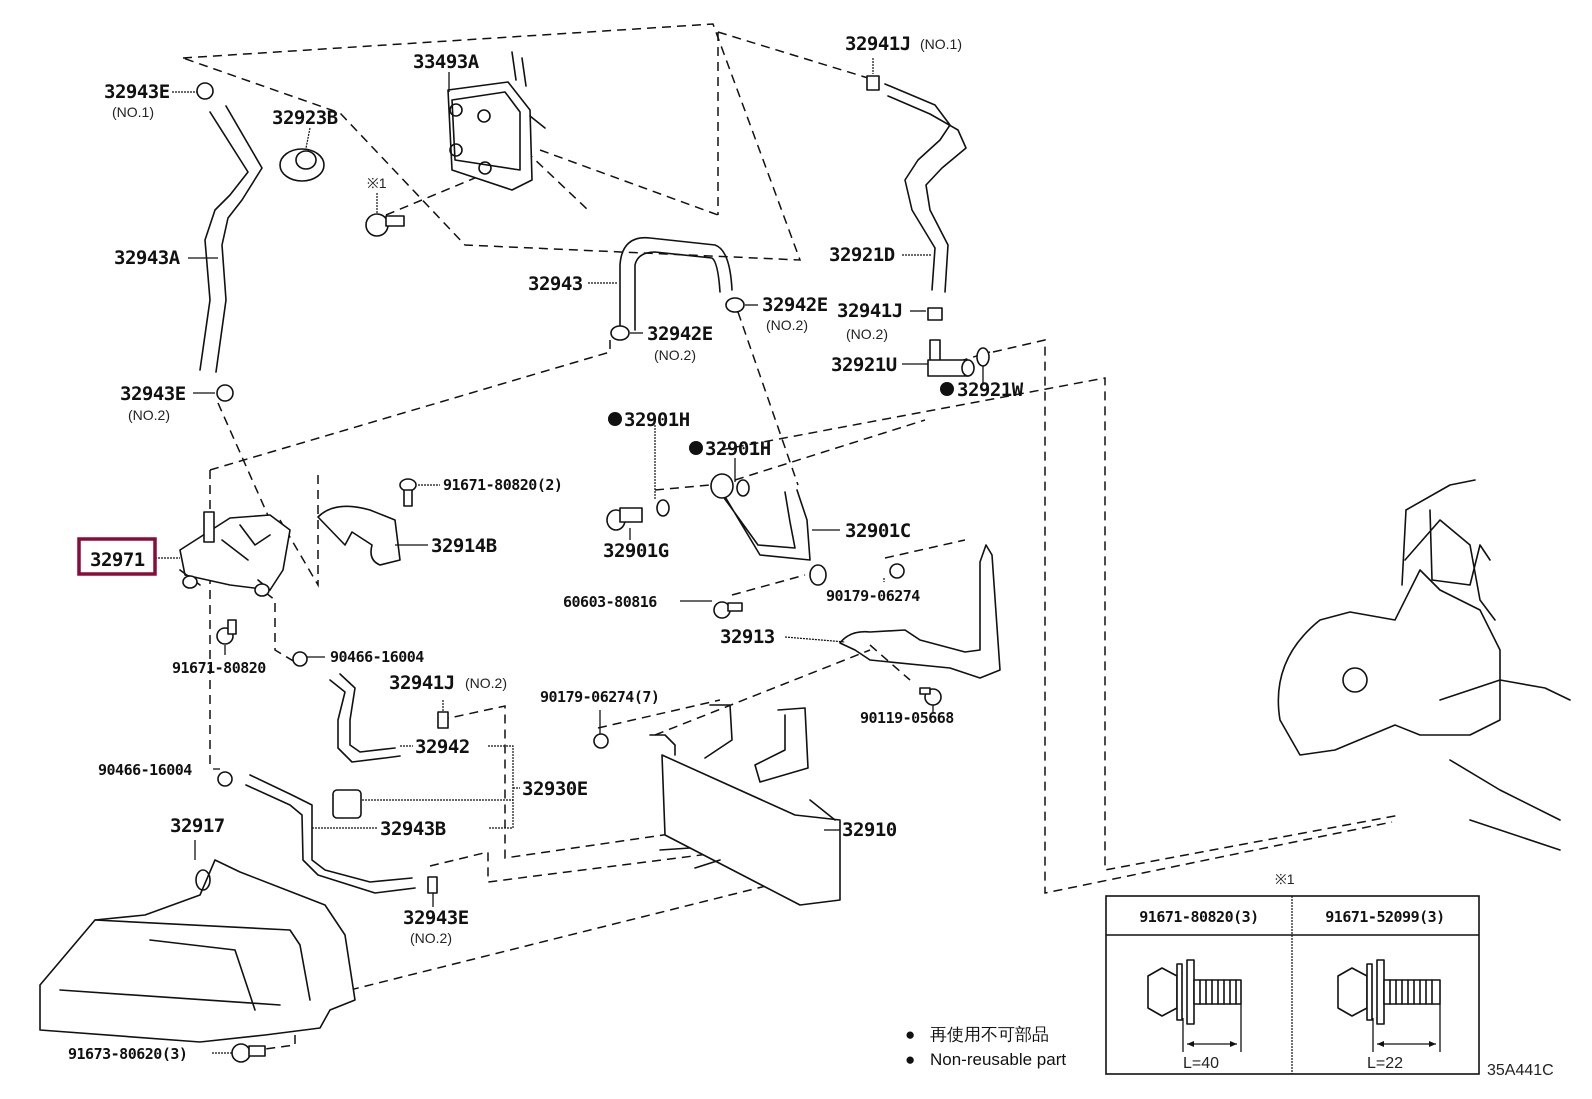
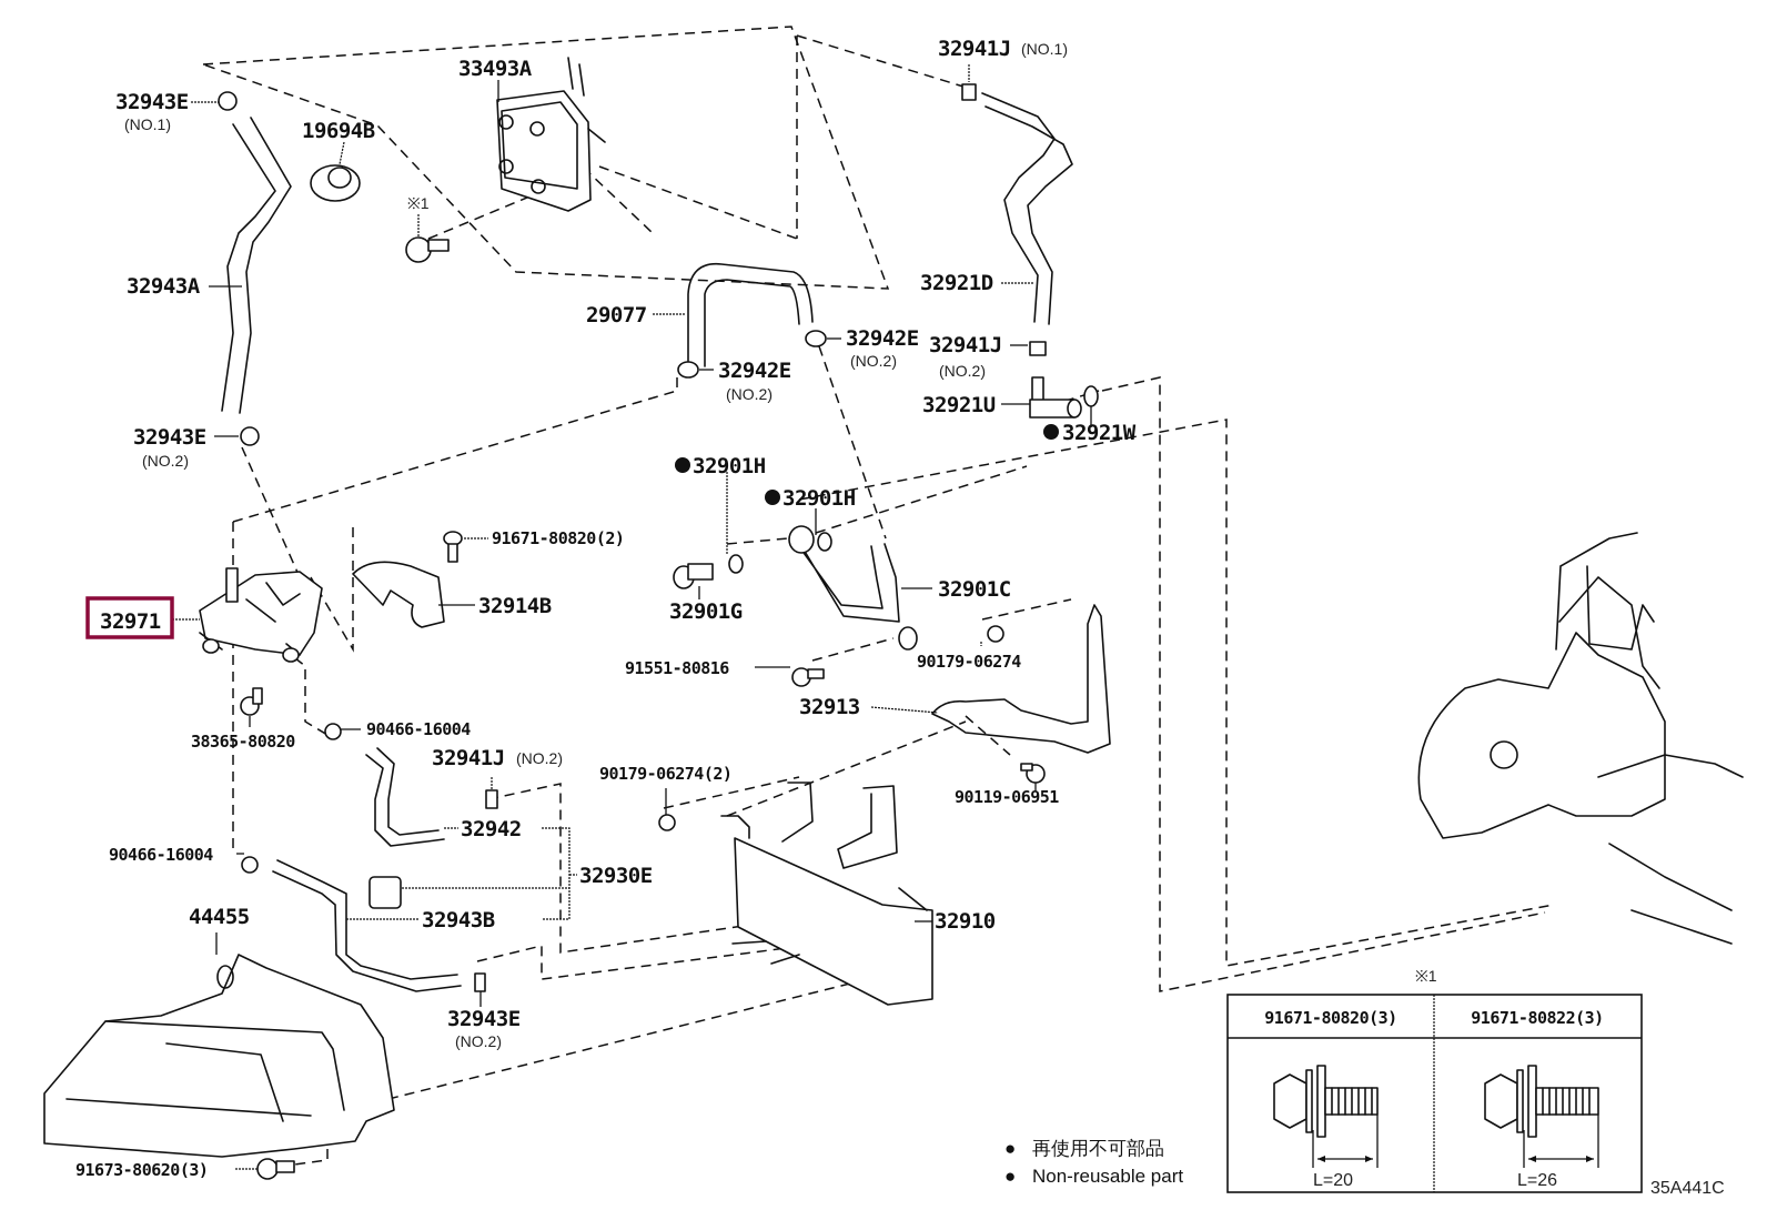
  32943E
  (NO.1)
- 32923B
+ 19694B
  33493A
  ※1
  32941J
  (NO.1)
  32943A
- 32943
+ 29077
  32921D
  32942E
  (NO.2)
  32942E
  (NO.2)
  32941J
  (NO.2)
  32921U
  32921W
  32943E
  (NO.2)
  32901H
  32901H
  91671-80820(2)
  32971
  32914B
  32901G
  32901C
- 60603-80816
+ 91551-80816
  90179-06274
  32913
- 91671-80820
+ 38365-80820
  90466-16004
  32941J
  (NO.2)
- 90179-06274(7)
+ 90179-06274(2)
- 90119-05668
+ 90119-06951
  32942
  90466-16004
  32930E
- 32917
+ 44455
  32943B
  32910
  32943E
  (NO.2)
  91673-80620(3)
  ※1
  91671-80820(3)
- 91671-52099(3)
+ 91671-80822(3)
- L=40
+ L=20
- L=22
+ L=26
  ●
  再使用不可部品
  ●
  Non-reusable part
  35A441C
